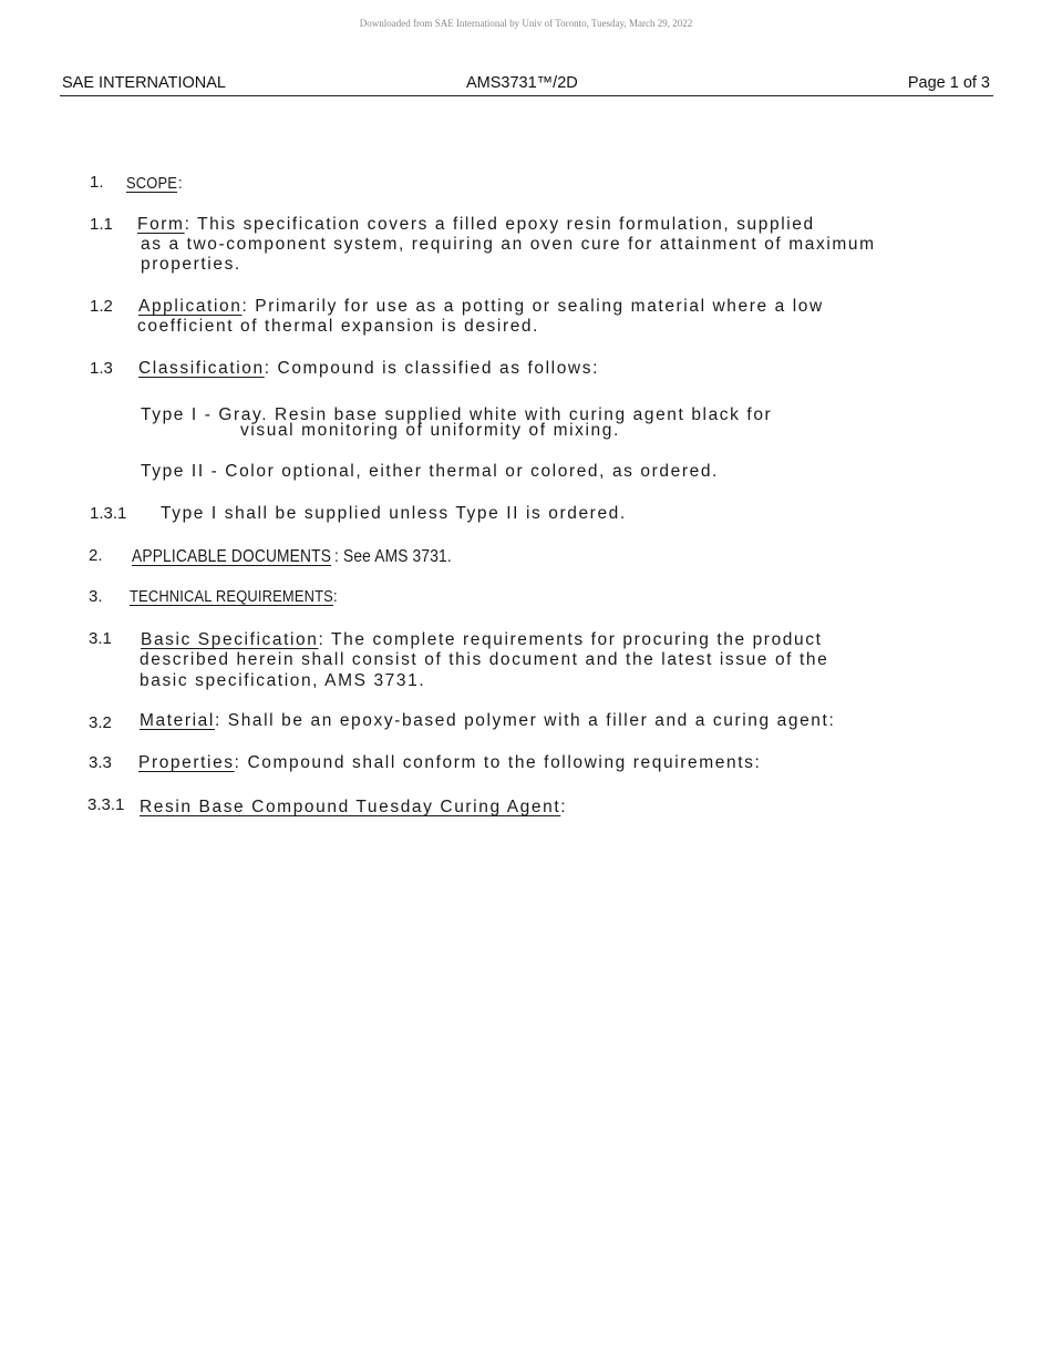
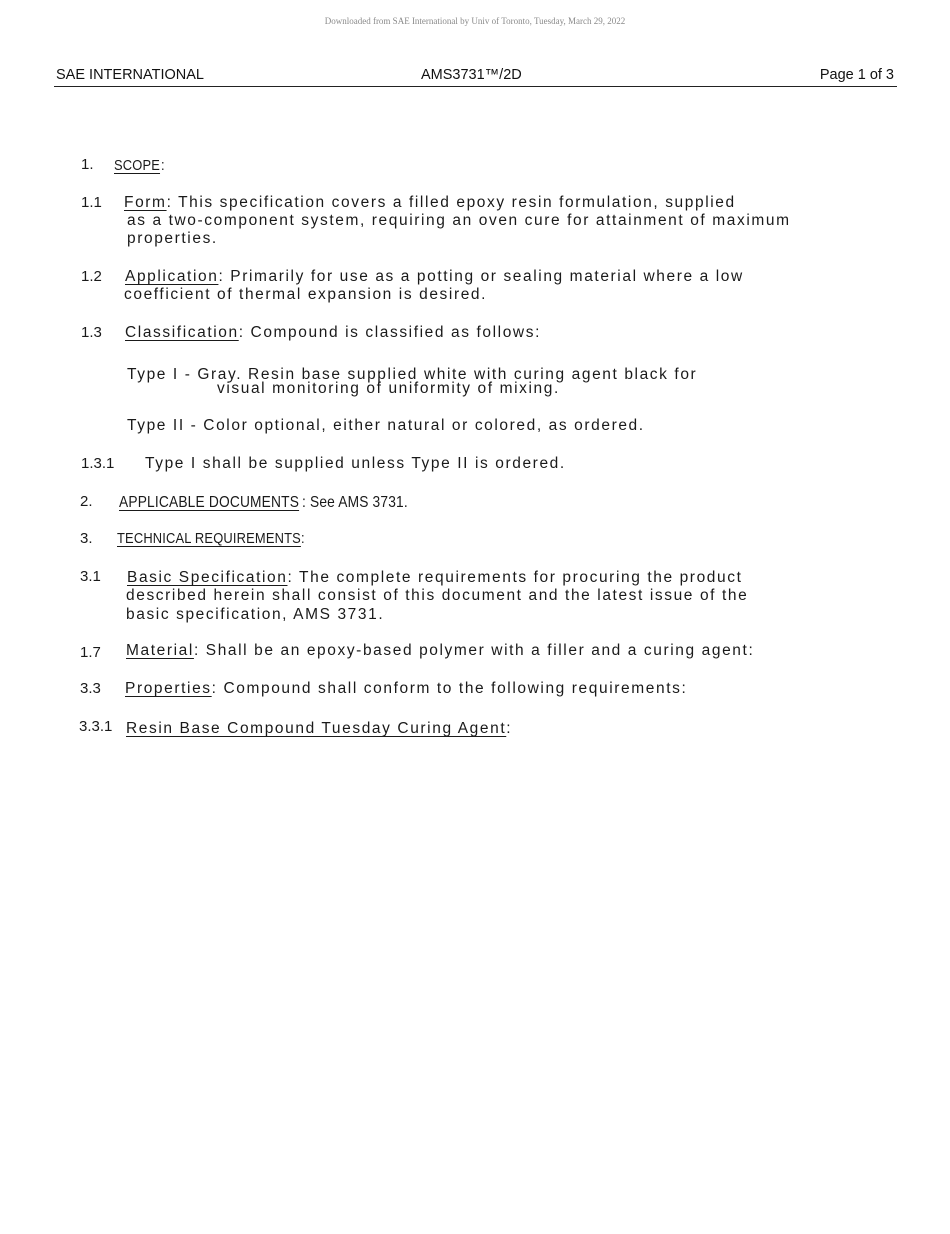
  Downloaded from SAE International by Univ of Toronto, Tuesday, March 29, 2022
  SAE INTERNATIONAL
  AMS3731™/2D
  Page 1 of 3
  1.
  SCOPE:
  1.1
  Form: This specification covers a filled epoxy resin formulation, supplied
  as a two-component system, requiring an oven cure for attainment of maximum
  properties.
  1.2
  Application: Primarily for use as a potting or sealing material where a low
  coefficient of thermal expansion is desired.
  1.3
  Classification: Compound is classified as follows:
  Type I - Gray. Resin base supplied white with curing agent black for
  visual monitoring of uniformity of mixing.
- Type II - Color optional, either thermal or colored, as ordered.
+ Type II - Color optional, either natural or colored, as ordered.
  1.3.1
  Type I shall be supplied unless Type II is ordered.
  2.
  APPLICABLE DOCUMENTS : See AMS 3731.
  3.
  TECHNICAL REQUIREMENTS:
  3.1
  Basic Specification: The complete requirements for procuring the product
  described herein shall consist of this document and the latest issue of the
  basic specification, AMS 3731.
- 3.2
+ 1.7
  Material: Shall be an epoxy-based polymer with a filler and a curing agent:
  3.3
  Properties: Compound shall conform to the following requirements:
  3.3.1
  Resin Base Compound Tuesday Curing Agent:
